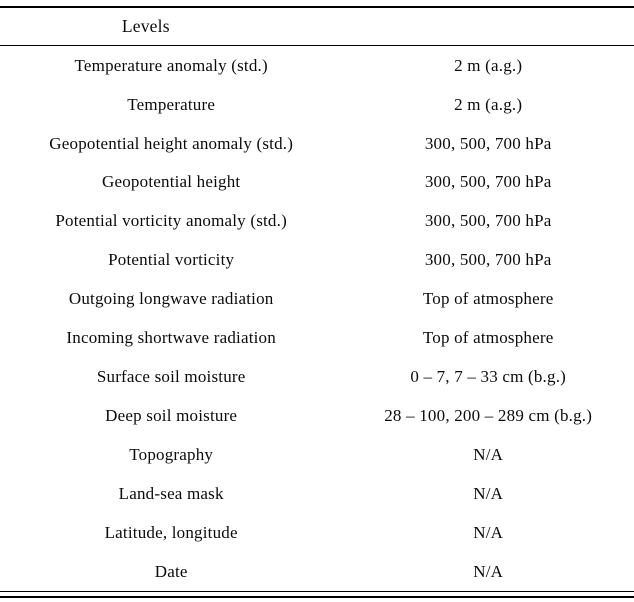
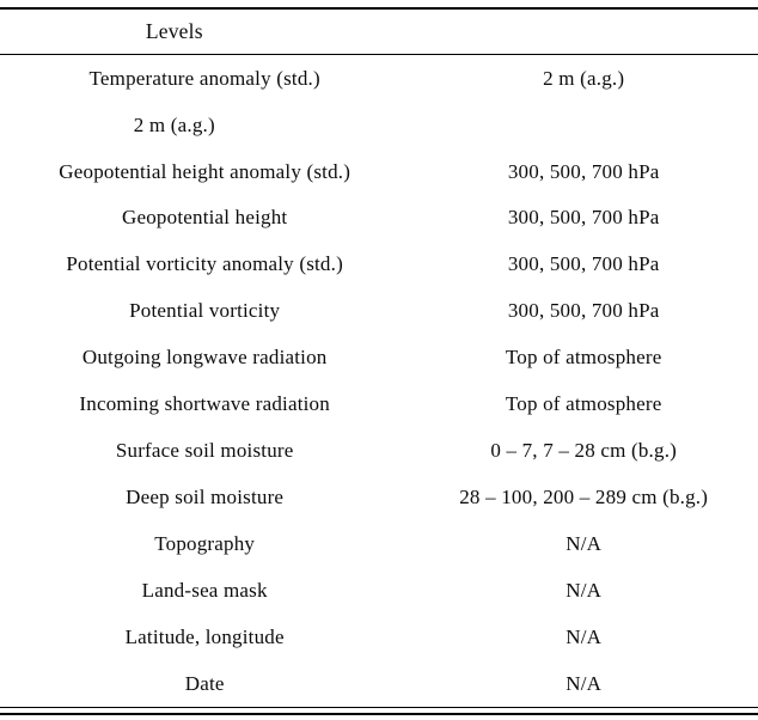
  Levels
  Temperature anomaly (std.)
  2 m (a.g.)
- Temperature
  2 m (a.g.)
  Geopotential height anomaly (std.)
  300, 500, 700 hPa
  Geopotential height
  300, 500, 700 hPa
  Potential vorticity anomaly (std.)
  300, 500, 700 hPa
  Potential vorticity
  300, 500, 700 hPa
  Outgoing longwave radiation
  Top of atmosphere
  Incoming shortwave radiation
  Top of atmosphere
  Surface soil moisture
- 0 – 7, 7 – 33 cm (b.g.)
+ 0 – 7, 7 – 28 cm (b.g.)
  Deep soil moisture
  28 – 100, 200 – 289 cm (b.g.)
  Topography
  N/A
  Land-sea mask
  N/A
  Latitude, longitude
  N/A
  Date
  N/A
